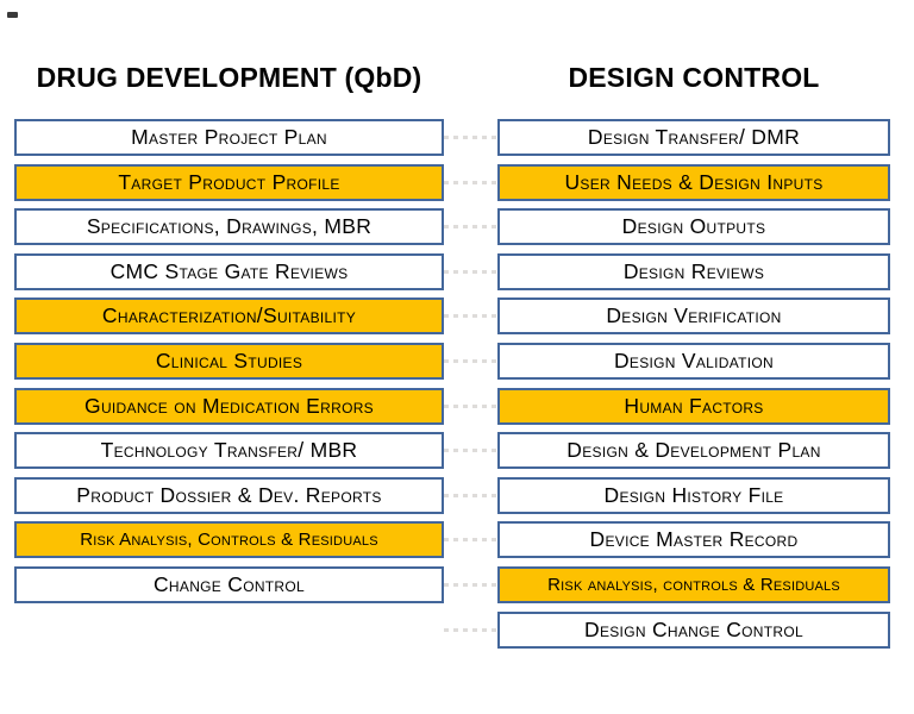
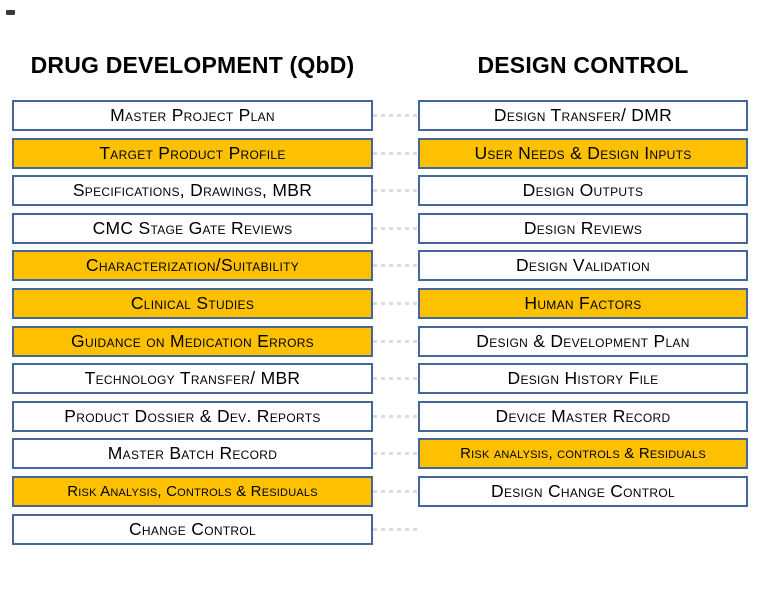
  DRUG DEVELOPMENT (QbD)
  DESIGN CONTROL
  Master Project Plan
  Target Product Profile
  Specifications, Drawings, MBR
  CMC Stage Gate Reviews
  Characterization/Suitability
  Clinical Studies
  Guidance on Medication Errors
  Technology Transfer/ MBR
  Product Dossier & Dev. Reports
+ Master Batch Record
  Risk Analysis, Controls & Residuals
  Change Control
  Design Transfer/ DMR
  User Needs & Design Inputs
  Design Outputs
  Design Reviews
- Design Verification
  Design Validation
  Human Factors
  Design & Development Plan
  Design History File
  Device Master Record
  Risk analysis, controls & Residuals
  Design Change Control
